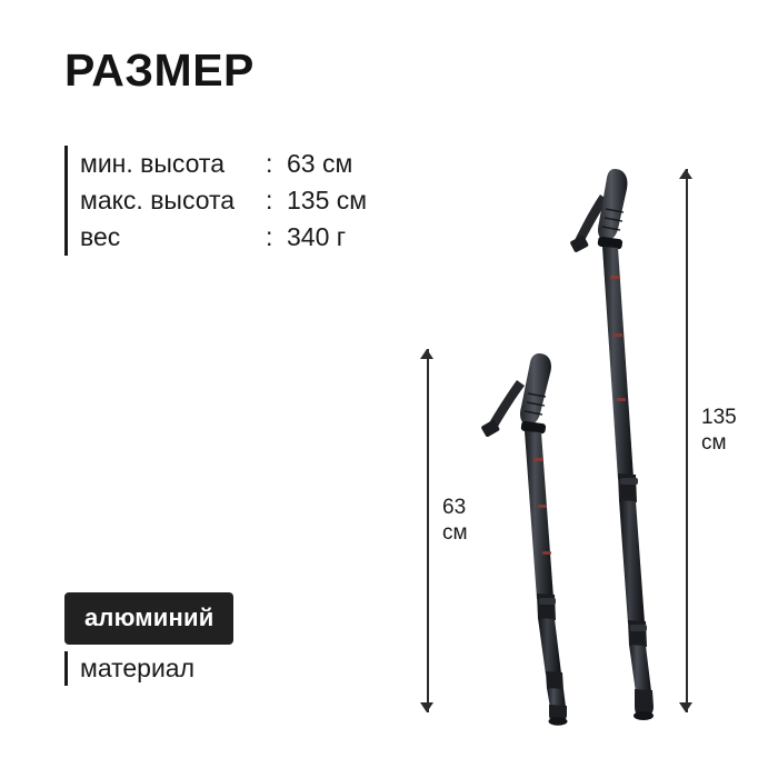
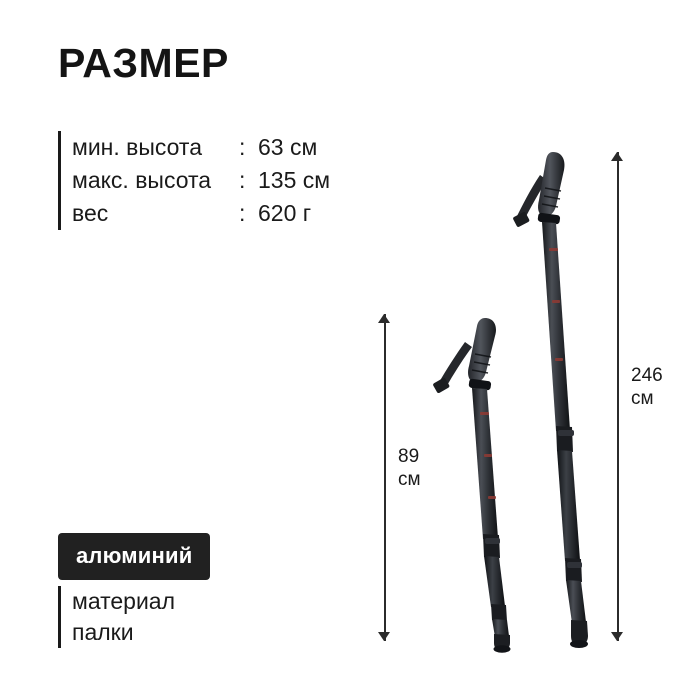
  РАЗМЕР
  мин. высота
  :
  63 см
  макс. высота
  :
  135 см
  вес
  :
- 340 г
+ 620 г
  алюминий
  материал
+ палки
- 63
+ 89
  см
- 135
+ 246
  см
